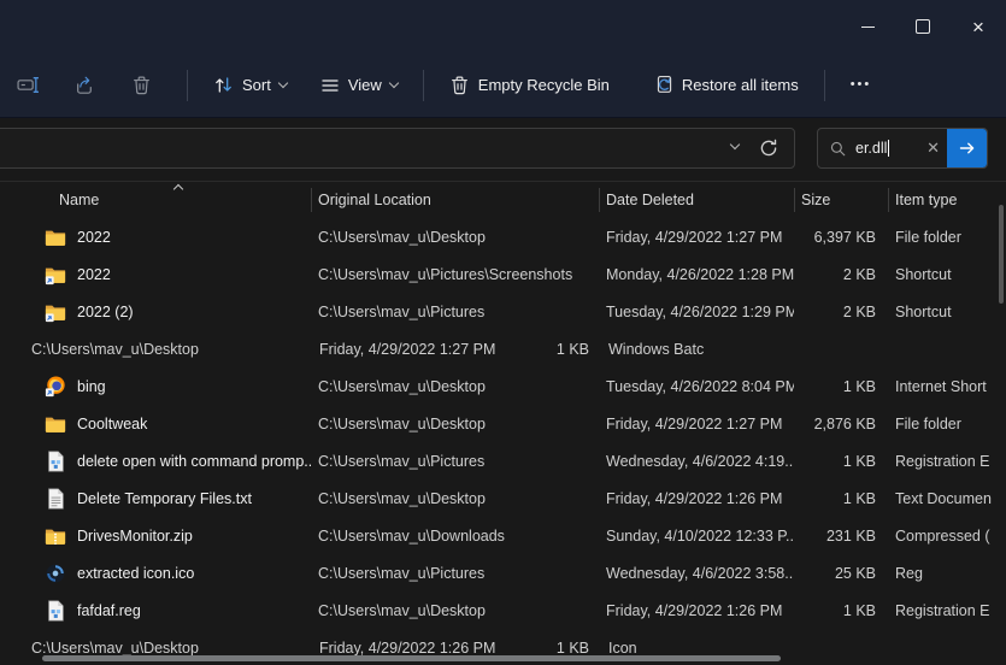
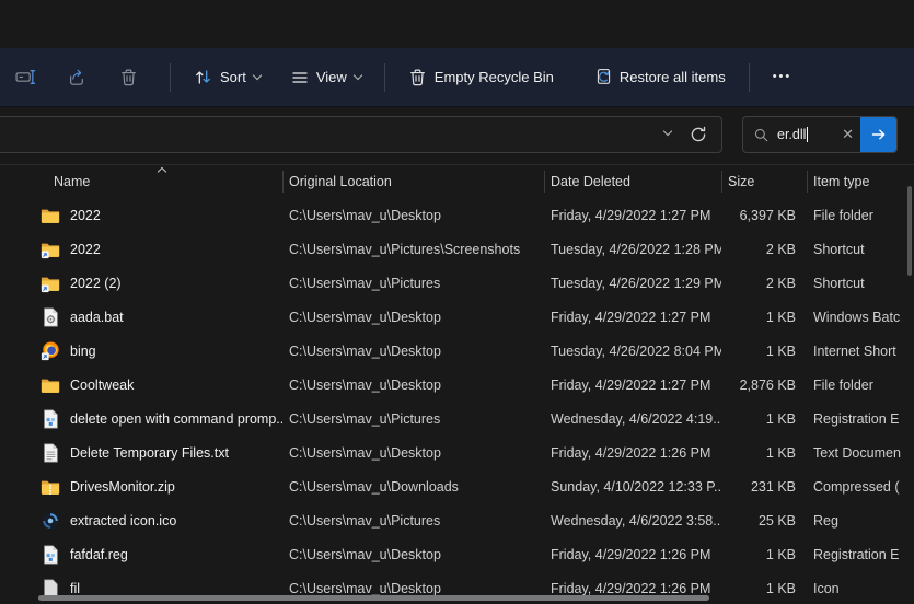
- ×
  Sort
  View
  Empty Recycle Bin
  Restore all items
  •••
  er.dll
  ✕
  Name
  Original Location
  Date Deleted
  Size
  Item type
  2022
  C:\Users\mav_u\Desktop
  Friday, 4/29/2022 1:27 PM
  6,397 KB
  File folder
  2022
  C:\Users\mav_u\Pictures\Screenshots
- Monday, 4/26/2022 1:28 PM
+ Tuesday, 4/26/2022 1:28 PM
  2 KB
  Shortcut
  2022 (2)
  C:\Users\mav_u\Pictures
  Tuesday, 4/26/2022 1:29 PM
  2 KB
  Shortcut
+ aada.bat
  C:\Users\mav_u\Desktop
  Friday, 4/29/2022 1:27 PM
  1 KB
  Windows Batc
  bing
  C:\Users\mav_u\Desktop
  Tuesday, 4/26/2022 8:04 PM
  1 KB
  Internet Short
  Cooltweak
  C:\Users\mav_u\Desktop
  Friday, 4/29/2022 1:27 PM
  2,876 KB
  File folder
  delete open with command promp..
  C:\Users\mav_u\Pictures
  Wednesday, 4/6/2022 4:19..
  1 KB
  Registration E
  Delete Temporary Files.txt
  C:\Users\mav_u\Desktop
  Friday, 4/29/2022 1:26 PM
  1 KB
  Text Documen
  DrivesMonitor.zip
  C:\Users\mav_u\Downloads
  Sunday, 4/10/2022 12:33 P..
  231 KB
  Compressed (
  extracted icon.ico
  C:\Users\mav_u\Pictures
  Wednesday, 4/6/2022 3:58..
  25 KB
  Reg
  fafdaf.reg
  C:\Users\mav_u\Desktop
  Friday, 4/29/2022 1:26 PM
  1 KB
  Registration E
+ fil
  C:\Users\mav_u\Desktop
  Friday, 4/29/2022 1:26 PM
  1 KB
  Icon
